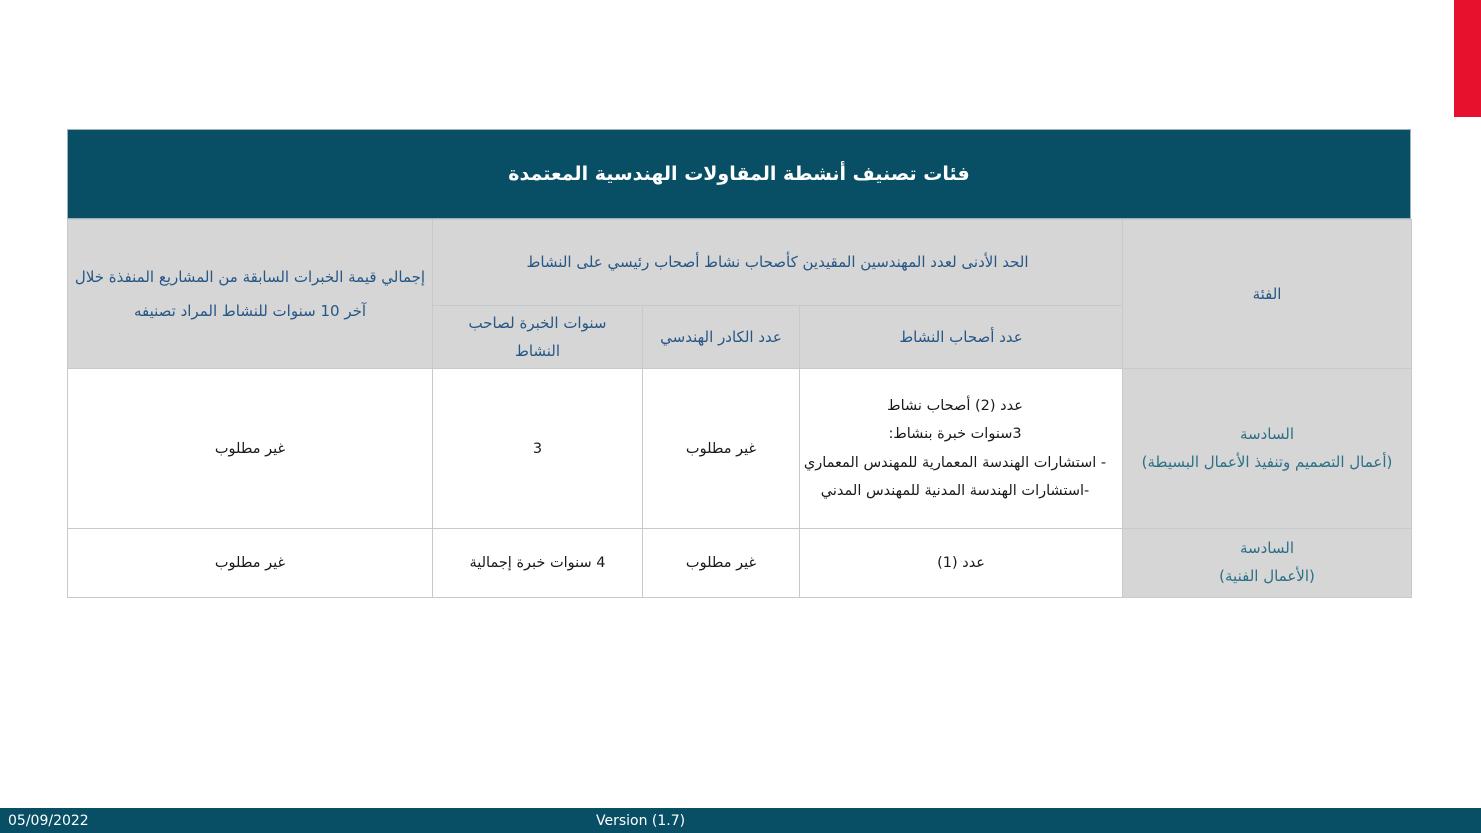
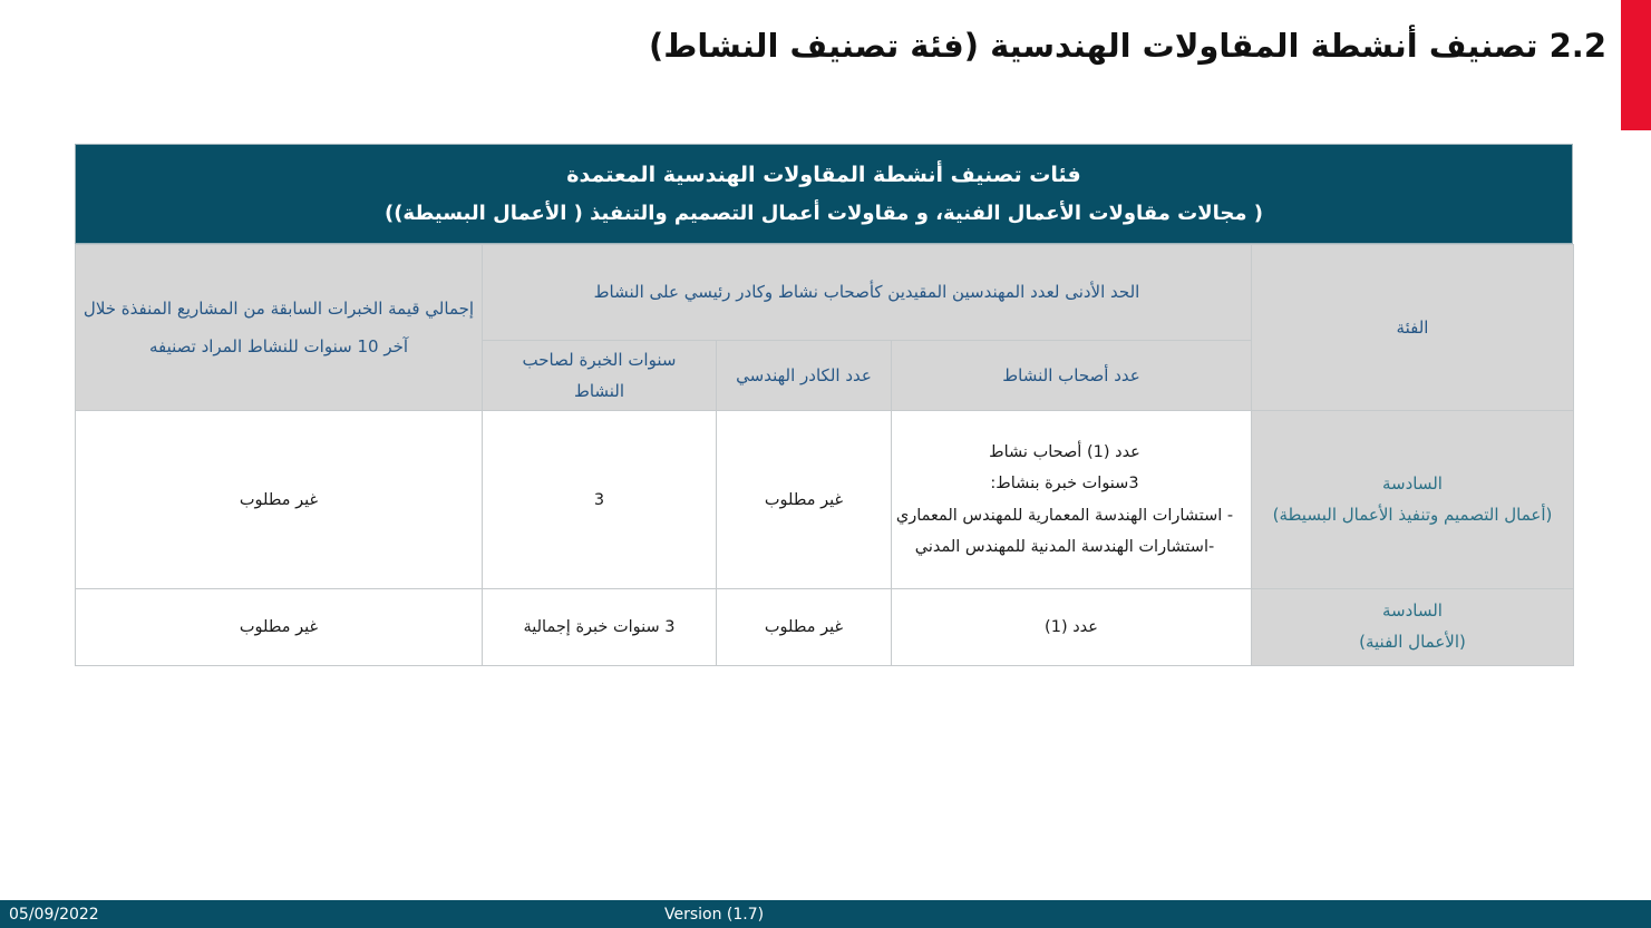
+ 2.2 تصنيف أنشطة المقاولات الهندسية (فئة تصنيف النشاط)
  فئات تصنيف أنشطة المقاولات الهندسية المعتمدة
+ ( مجالات مقاولات الأعمال الفنية، و مقاولات أعمال التصميم والتنفيذ ( الأعمال البسيطة))
- الفئة	الحد الأدنى لعدد المهندسين المقيدين كأصحاب نشاط أصحاب رئيسي على النشاط	إجمالي قيمة الخبرات السابقة من المشاريع المنفذة خلال آخر 10 سنوات للنشاط المراد تصنيفه
+ الفئة	الحد الأدنى لعدد المهندسين المقيدين كأصحاب نشاط وكادر رئيسي على النشاط	إجمالي قيمة الخبرات السابقة من المشاريع المنفذة خلال آخر 10 سنوات للنشاط المراد تصنيفه
  عدد أصحاب النشاط	عدد الكادر الهندسي	سنوات الخبرة لصاحب النشاط
- السادسة (أعمال التصميم وتنفيذ الأعمال البسيطة)	عدد (2) أصحاب نشاط 3سنوات خبرة بنشاط: - استشارات الهندسة المعمارية للمهندس المعماري -استشارات الهندسة المدنية للمهندس المدني	غير مطلوب	3	غير مطلوب
+ السادسة (أعمال التصميم وتنفيذ الأعمال البسيطة)	عدد (1) أصحاب نشاط 3سنوات خبرة بنشاط: - استشارات الهندسة المعمارية للمهندس المعماري -استشارات الهندسة المدنية للمهندس المدني	غير مطلوب	3	غير مطلوب
- السادسة (الأعمال الفنية)	عدد (1)	غير مطلوب	4 سنوات خبرة إجمالية	غير مطلوب
+ السادسة (الأعمال الفنية)	عدد (1)	غير مطلوب	3 سنوات خبرة إجمالية	غير مطلوب
  05/09/2022
  Version (1.7)
